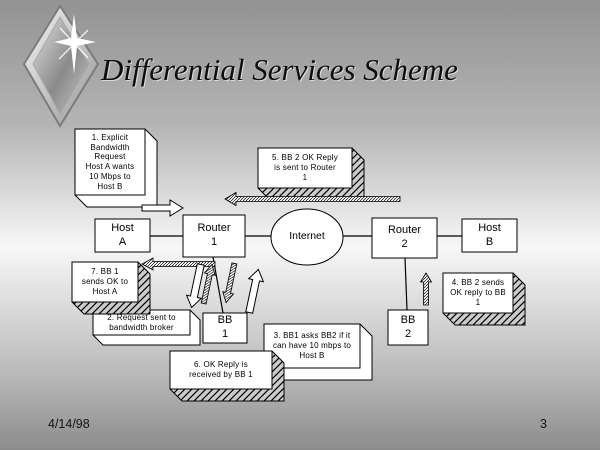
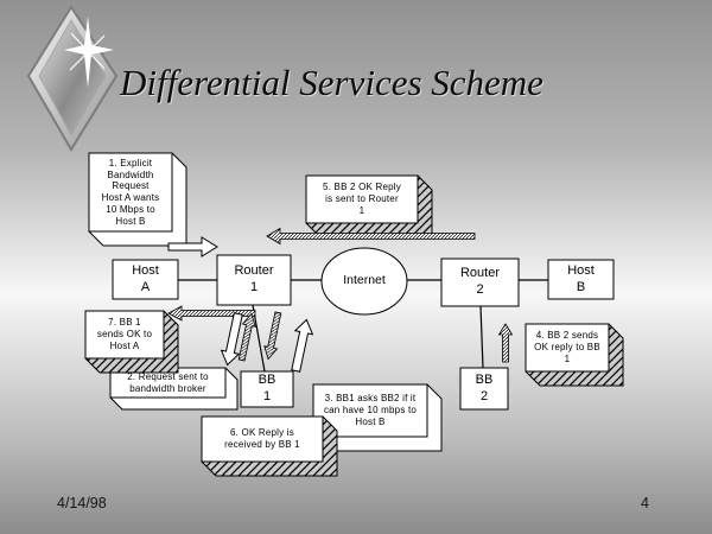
  Differential Services Scheme
  Host
  A
  Router
  1
  Internet
  Router
  2
  Host
  B
  BB
  1
  BB
  2
  1. Explicit
  Bandwidth
  Request
  Host A wants
  10 Mbps to
  Host B
  2. Request sent to
  bandwidth broker
  3. BB1 asks BB2 if it
  can have 10 mbps to
  Host B
  4. BB 2 sends
  OK reply to BB
  1
  5. BB 2 OK Reply
  is sent to Router
  1
  6. OK Reply is
  received by BB 1
  7. BB 1
  sends OK to
  Host A
  4/14/98
- 3
+ 4
